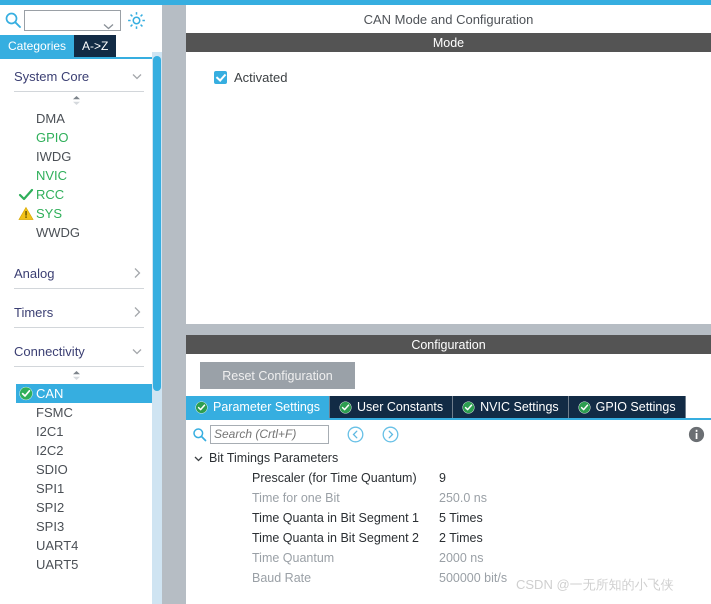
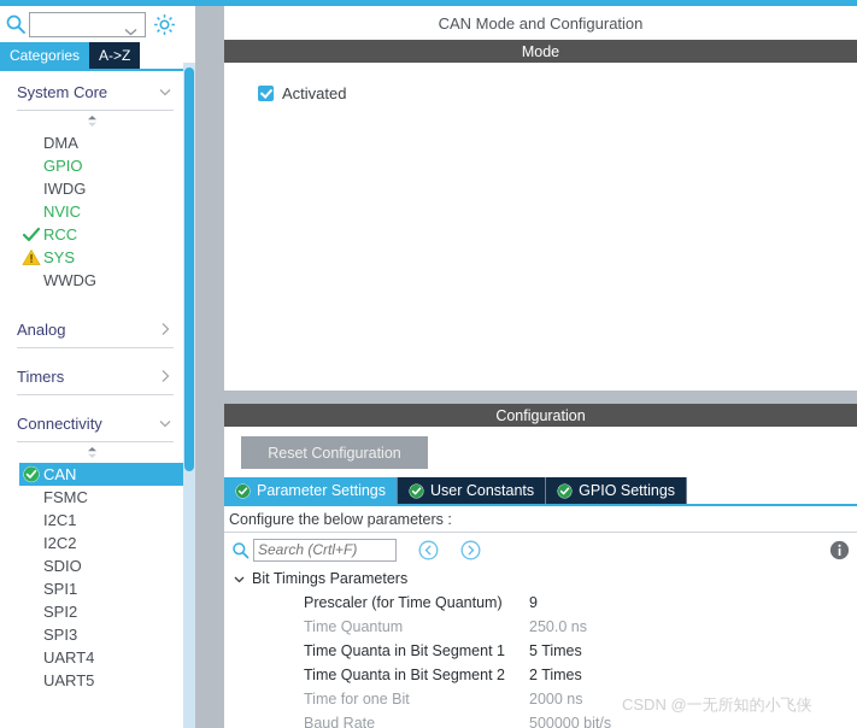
  Categories
  A->Z
  System Core
  DMA
  GPIO
  IWDG
  NVIC
  RCC
  SYS
  WWDG
  Analog
  Timers
  Connectivity
  CAN
  FSMC
  I2C1
  I2C2
  SDIO
  SPI1
  SPI2
  SPI3
  UART4
  UART5
  CAN Mode and Configuration
  Mode
  Activated
  Configuration
  Reset Configuration
  Parameter Settings
  User Constants
- NVIC Settings
  GPIO Settings
+ Configure the below parameters :
  Search (Crtl+F)
  Bit Timings Parameters
  Prescaler (for Time Quantum)
  9
- Time for one Bit
+ Time Quantum
  250.0 ns
  Time Quanta in Bit Segment 1
  5 Times
  Time Quanta in Bit Segment 2
  2 Times
- Time Quantum
+ Time for one Bit
  2000 ns
  Baud Rate
  500000 bit/s
  CSDN @一无所知的小飞侠
